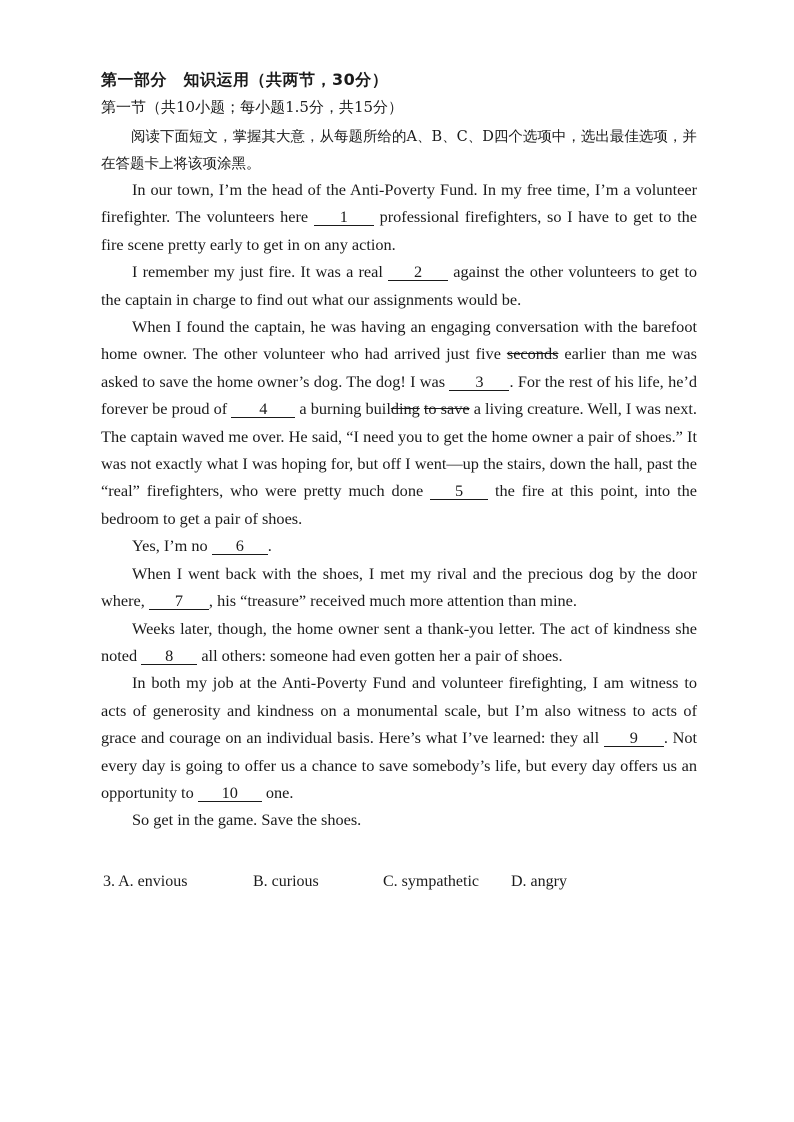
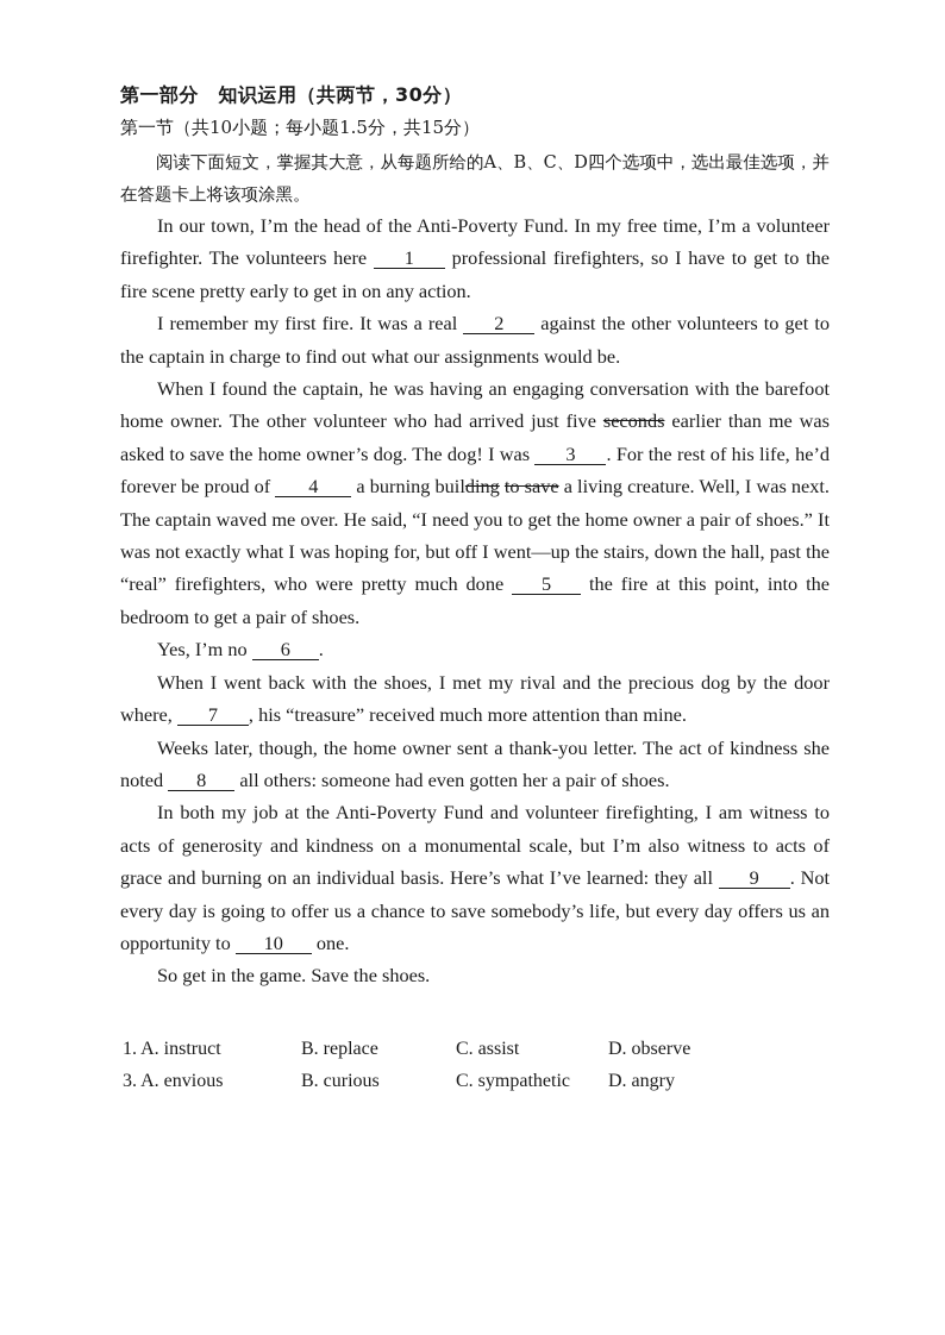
  第一部分 知识运用（共两节，30分）
  第一节（共10小题；每小题1.5分，共15分）
  阅读下面短文，掌握其大意，从每题所给的A、B、C、D四个选项中，选出最佳选项，并在答题卡上将该项涂黑。
  In our town, I’m the head of the Anti-Poverty Fund. In my free time, I’m a volunteer firefighter. The volunteers here 1 professional firefighters, so I have to get to the fire scene pretty early to get in on any action.
- I remember my just fire. It was a real 2 against the other volunteers to get to the captain in charge to find out what our assignments would be.
+ I remember my first fire. It was a real 2 against the other volunteers to get to the captain in charge to find out what our assignments would be.
  When I found the captain, he was having an engaging conversation with the barefoot home owner. The other volunteer who had arrived just five seconds earlier than me was asked to save the home owner’s dog. The dog! I was 3 . For the rest of his life, he’d forever be proud of 4 a burning building to save a living creature. Well, I was next. The captain waved me over. He said, “I need you to get the home owner a pair of shoes.” It was not exactly what I was hoping for, but off I went—up the stairs, down the hall, past the “real” firefighters, who were pretty much done 5 the fire at this point, into the bedroom to get a pair of shoes.
  Yes, I’m no 6 .
  When I went back with the shoes, I met my rival and the precious dog by the door where, 7 , his “treasure” received much more attention than mine.
  Weeks later, though, the home owner sent a thank-you letter. The act of kindness she noted 8 all others: someone had even gotten her a pair of shoes.
- In both my job at the Anti-Poverty Fund and volunteer firefighting, I am witness to acts of generosity and kindness on a monumental scale, but I’m also witness to acts of grace and courage on an individual basis. Here’s what I’ve learned: they all 9 . Not every day is going to offer us a chance to save somebody’s life, but every day offers us an opportunity to 10 one.
+ In both my job at the Anti-Poverty Fund and volunteer firefighting, I am witness to acts of generosity and kindness on a monumental scale, but I’m also witness to acts of grace and burning on an individual basis. Here’s what I’ve learned: they all 9 . Not every day is going to offer us a chance to save somebody’s life, but every day offers us an opportunity to 10 one.
  So get in the game. Save the shoes.
+ 1. A. instruct
+ B. replace
+ C. assist
+ D. observe
  3. A. envious
  B. curious
  C. sympathetic
  D. angry
